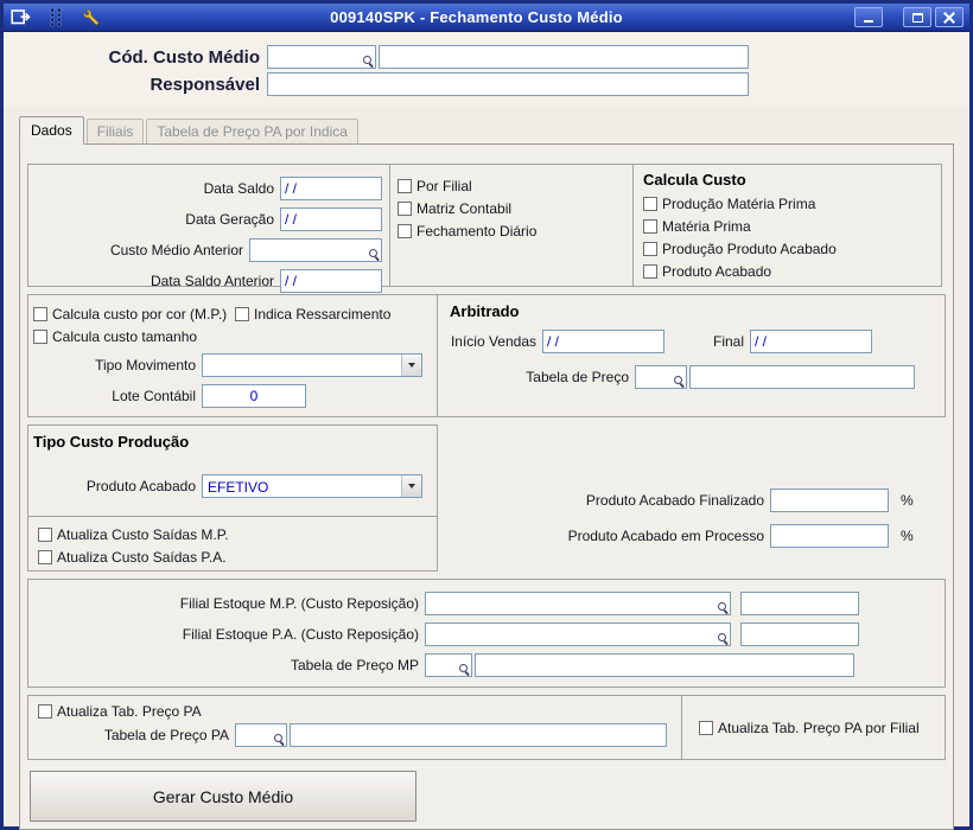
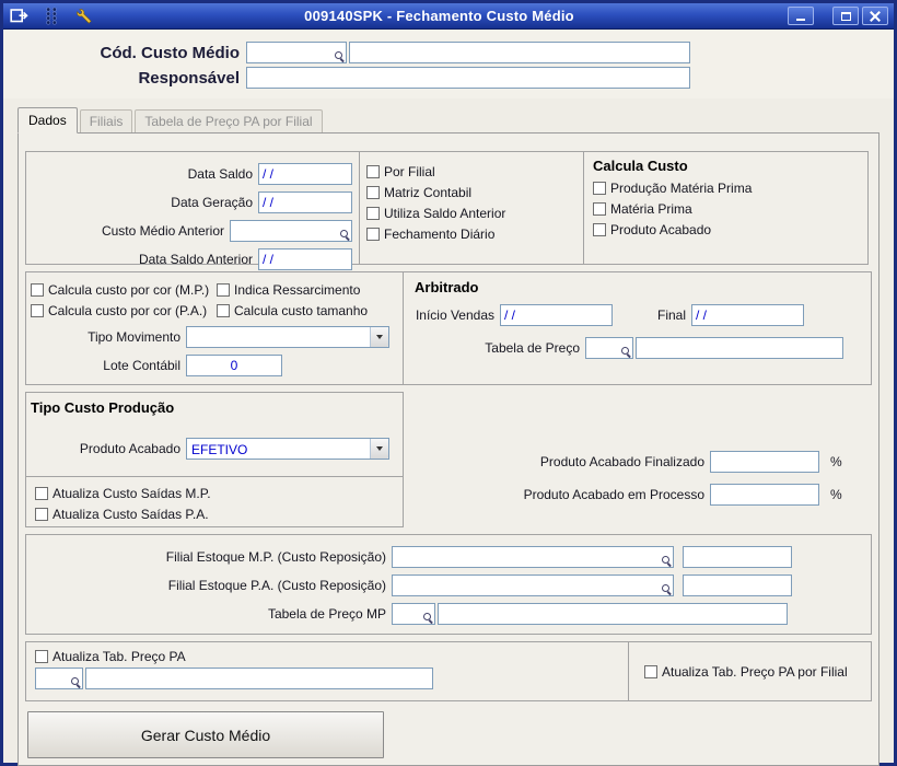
  009140SPK - Fechamento Custo Médio
  Cód. Custo Médio
  Responsável
  Dados
  Filiais
- Tabela de Preço PA por Indica
+ Tabela de Preço PA por Filial
  Data Saldo
  / /
  Data Geração
  / /
  Custo Médio Anterior
  Data Saldo Anterior
  / /
  Por Filial
  Matriz Contabil
+ Utiliza Saldo Anterior
  Fechamento Diário
  Calcula Custo
  Produção Matéria Prima
  Matéria Prima
- Produção Produto Acabado
  Produto Acabado
  Calcula custo por cor (M.P.)
  Indica Ressarcimento
+ Calcula custo por cor (P.A.)
  Calcula custo tamanho
  Tipo Movimento
  Lote Contábil
  0
  Arbitrado
  Início Vendas
  / /
  Final
  / /
  Tabela de Preço
  Tipo Custo Produção
  Produto Acabado
  EFETIVO
  Atualiza Custo Saídas M.P.
  Atualiza Custo Saídas P.A.
  Produto Acabado Finalizado
  %
  Produto Acabado em Processo
  %
  Filial Estoque M.P. (Custo Reposição)
  Filial Estoque P.A. (Custo Reposição)
  Tabela de Preço MP
  Atualiza Tab. Preço PA
- Tabela de Preço PA
  Atualiza Tab. Preço PA por Filial
  Gerar Custo Médio
